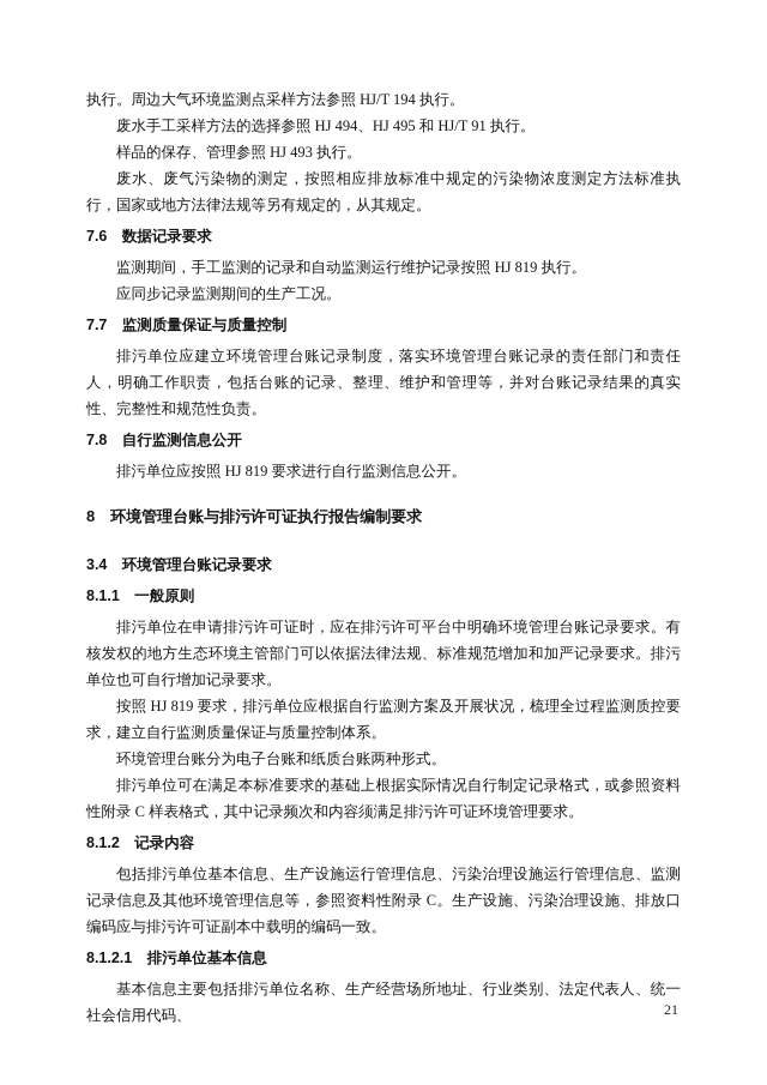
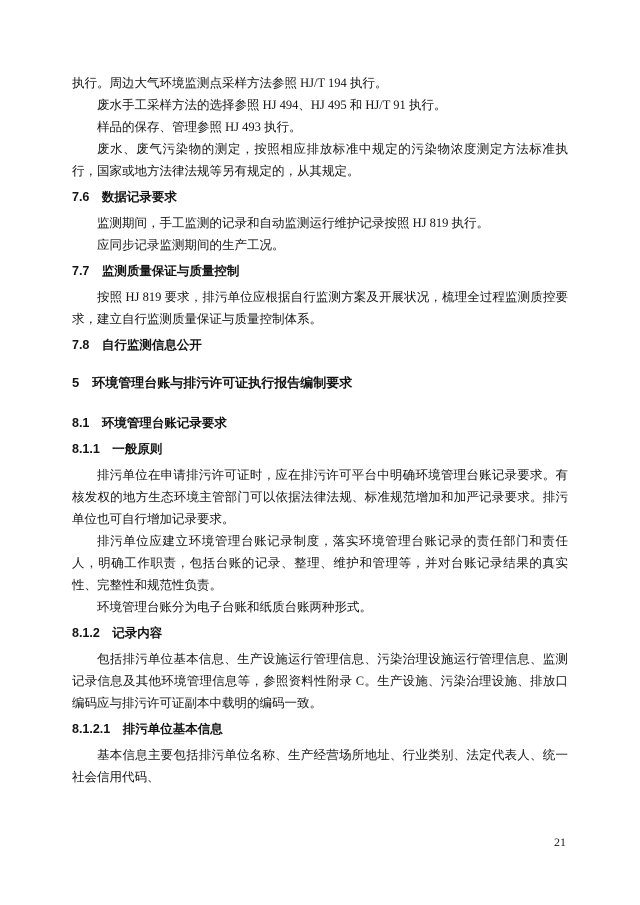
  执行。周边大气环境监测点采样方法参照 HJ/T 194 执行。
  废水手工采样方法的选择参照 HJ 494、HJ 495 和 HJ/T 91 执行。
  样品的保存、管理参照 HJ 493 执行。
  废水、废气污染物的测定，按照相应排放标准中规定的污染物浓度测定方法标准执行，国家或地方法律法规等另有规定的，从其规定。
  7.6 数据记录要求
  监测期间，手工监测的记录和自动监测运行维护记录按照 HJ 819 执行。
  应同步记录监测期间的生产工况。
  7.7 监测质量保证与质量控制
- 排污单位应建立环境管理台账记录制度，落实环境管理台账记录的责任部门和责任人，明确工作职责，包括台账的记录、整理、维护和管理等，并对台账记录结果的真实性、完整性和规范性负责。
+ 按照 HJ 819 要求，排污单位应根据自行监测方案及开展状况，梳理全过程监测质控要求，建立自行监测质量保证与质量控制体系。
  7.8 自行监测信息公开
- 排污单位应按照 HJ 819 要求进行自行监测信息公开。
- 8 环境管理台账与排污许可证执行报告编制要求
+ 5 环境管理台账与排污许可证执行报告编制要求
- 3.4 环境管理台账记录要求
+ 8.1 环境管理台账记录要求
  8.1.1 一般原则
  排污单位在申请排污许可证时，应在排污许可平台中明确环境管理台账记录要求。有核发权的地方生态环境主管部门可以依据法律法规、标准规范增加和加严记录要求。排污单位也可自行增加记录要求。
- 按照 HJ 819 要求，排污单位应根据自行监测方案及开展状况，梳理全过程监测质控要求，建立自行监测质量保证与质量控制体系。
+ 排污单位应建立环境管理台账记录制度，落实环境管理台账记录的责任部门和责任人，明确工作职责，包括台账的记录、整理、维护和管理等，并对台账记录结果的真实性、完整性和规范性负责。
  环境管理台账分为电子台账和纸质台账两种形式。
- 排污单位可在满足本标准要求的基础上根据实际情况自行制定记录格式，或参照资料性附录 C 样表格式，其中记录频次和内容须满足排污许可证环境管理要求。
  8.1.2 记录内容
  包括排污单位基本信息、生产设施运行管理信息、污染治理设施运行管理信息、监测记录信息及其他环境管理信息等，参照资料性附录 C。生产设施、污染治理设施、排放口编码应与排污许可证副本中载明的编码一致。
  8.1.2.1 排污单位基本信息
  基本信息主要包括排污单位名称、生产经营场所地址、行业类别、法定代表人、统一社会信用代码、
  21
